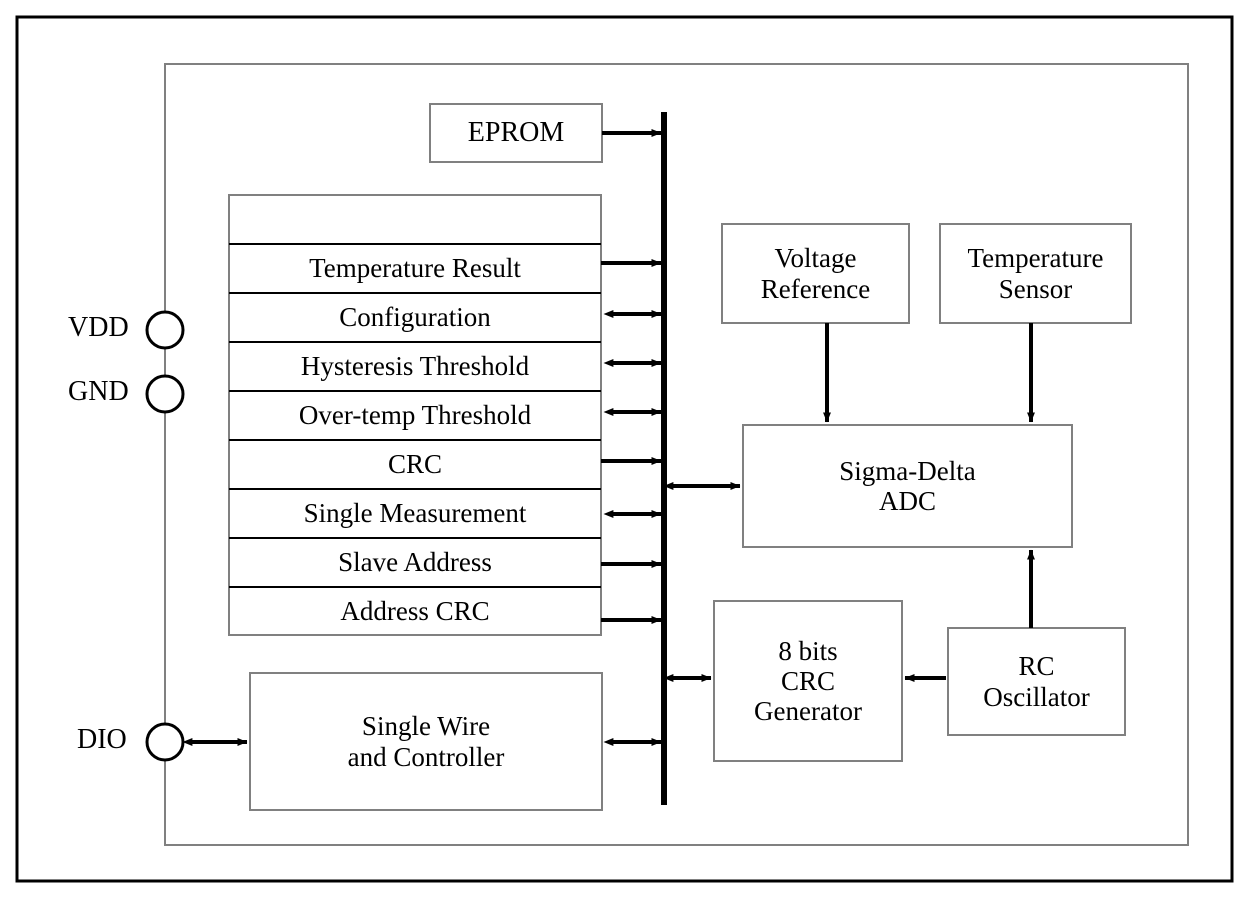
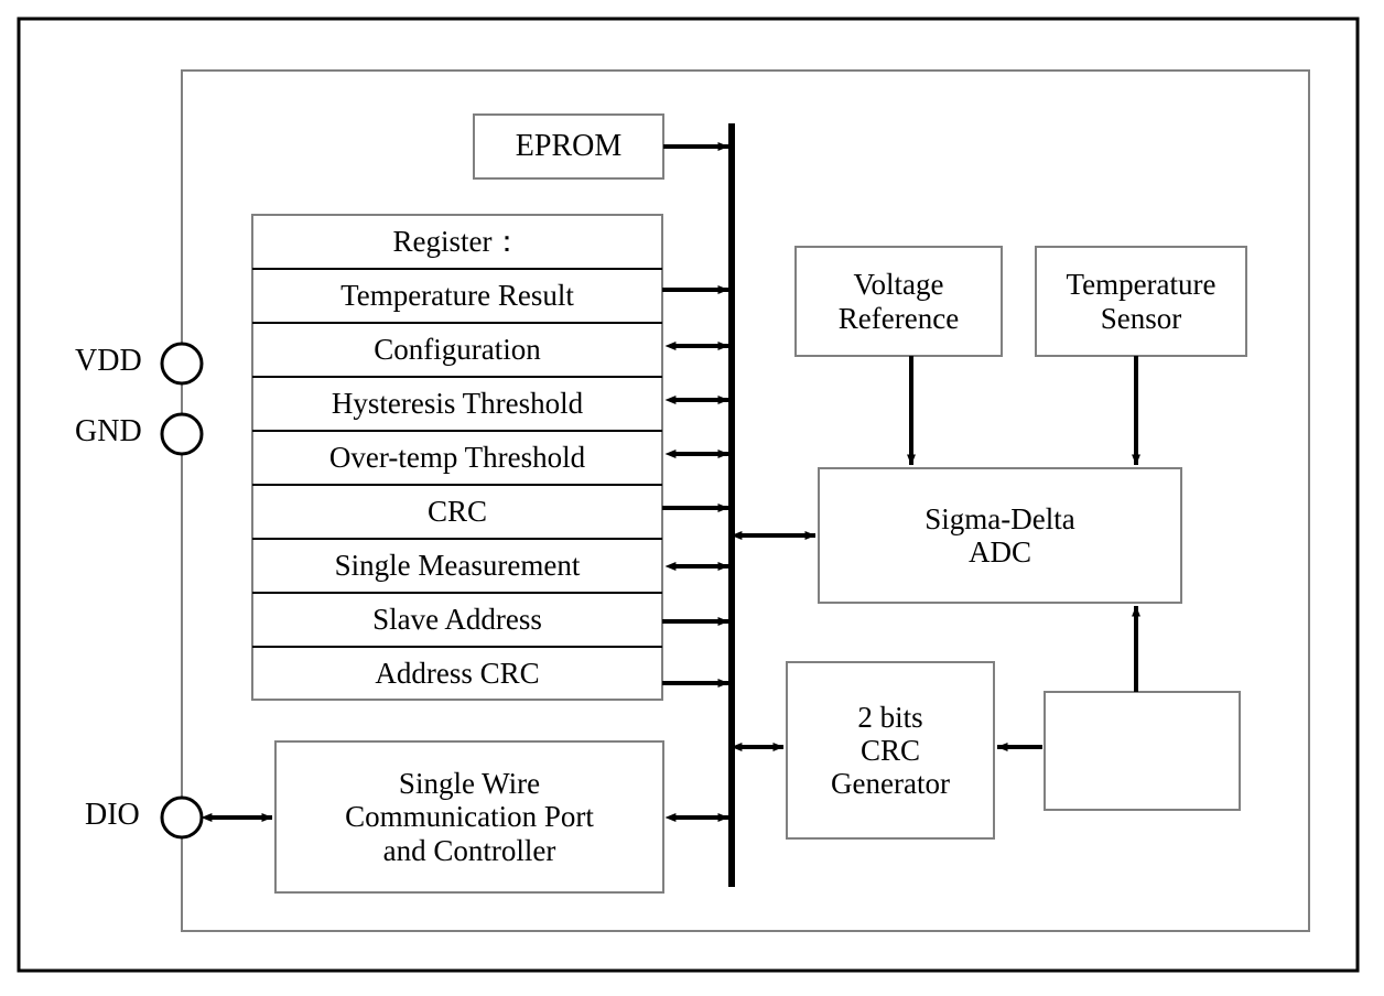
  EPROM
+ Register：
  Temperature Result
  Configuration
  Hysteresis Threshold
  Over-temp Threshold
  CRC
  Single Measurement
  Slave Address
  Address CRC
  Single Wire
+ Communication Port
  and Controller
  Voltage
  Reference
  Temperature
  Sensor
  Sigma-Delta
  ADC
- 8 bits
+ 2 bits
  CRC
  Generator
- RC
- Oscillator
  VDD
  GND
  DIO
